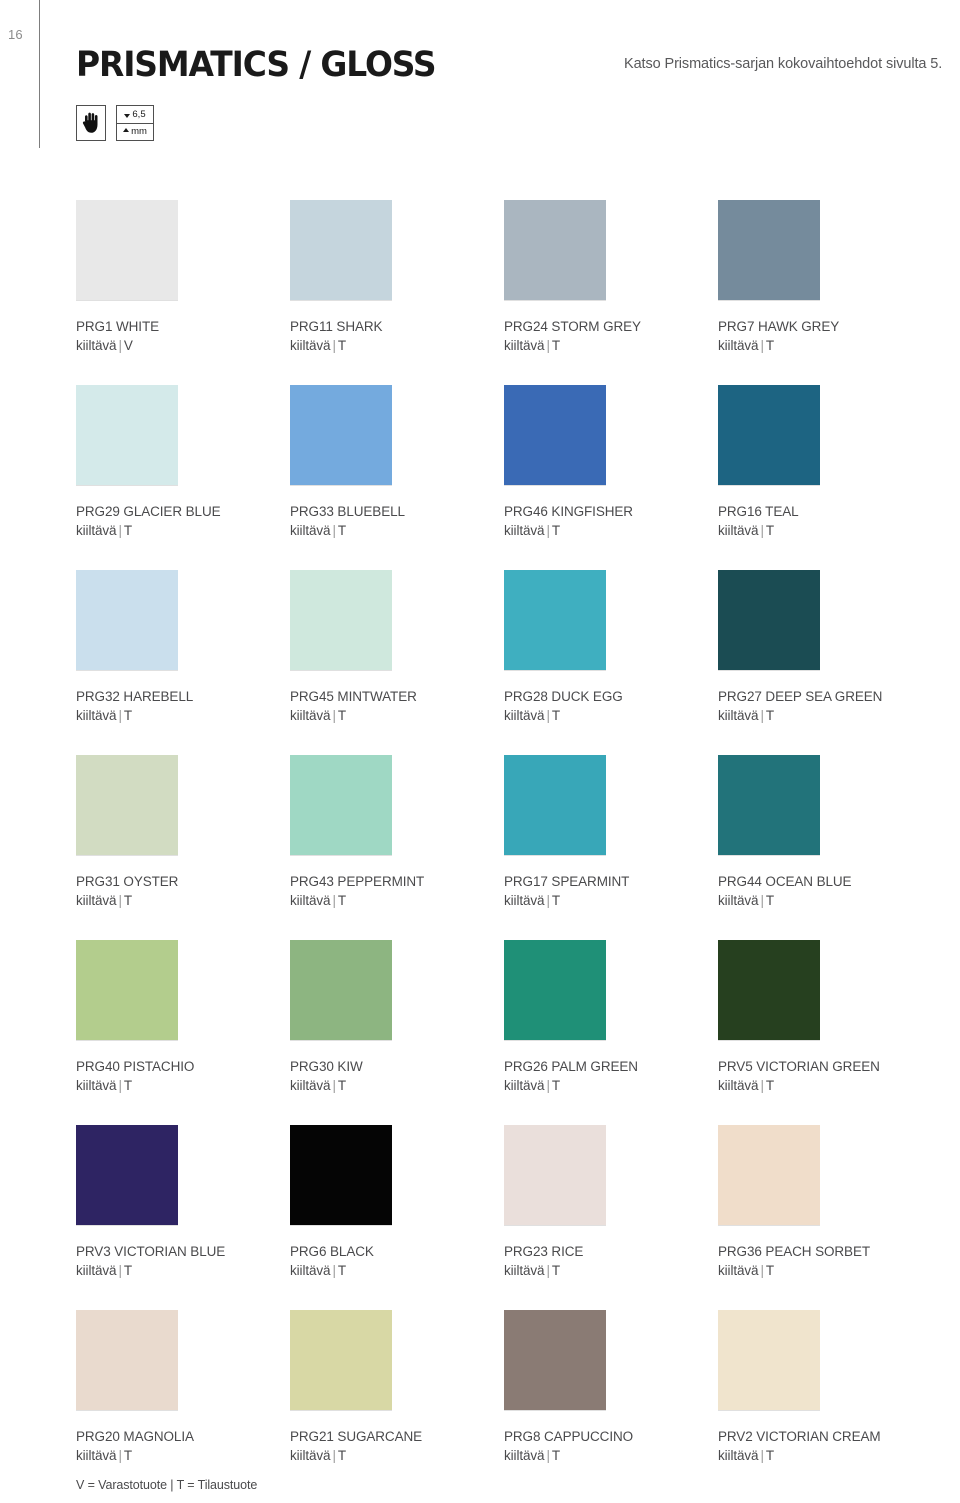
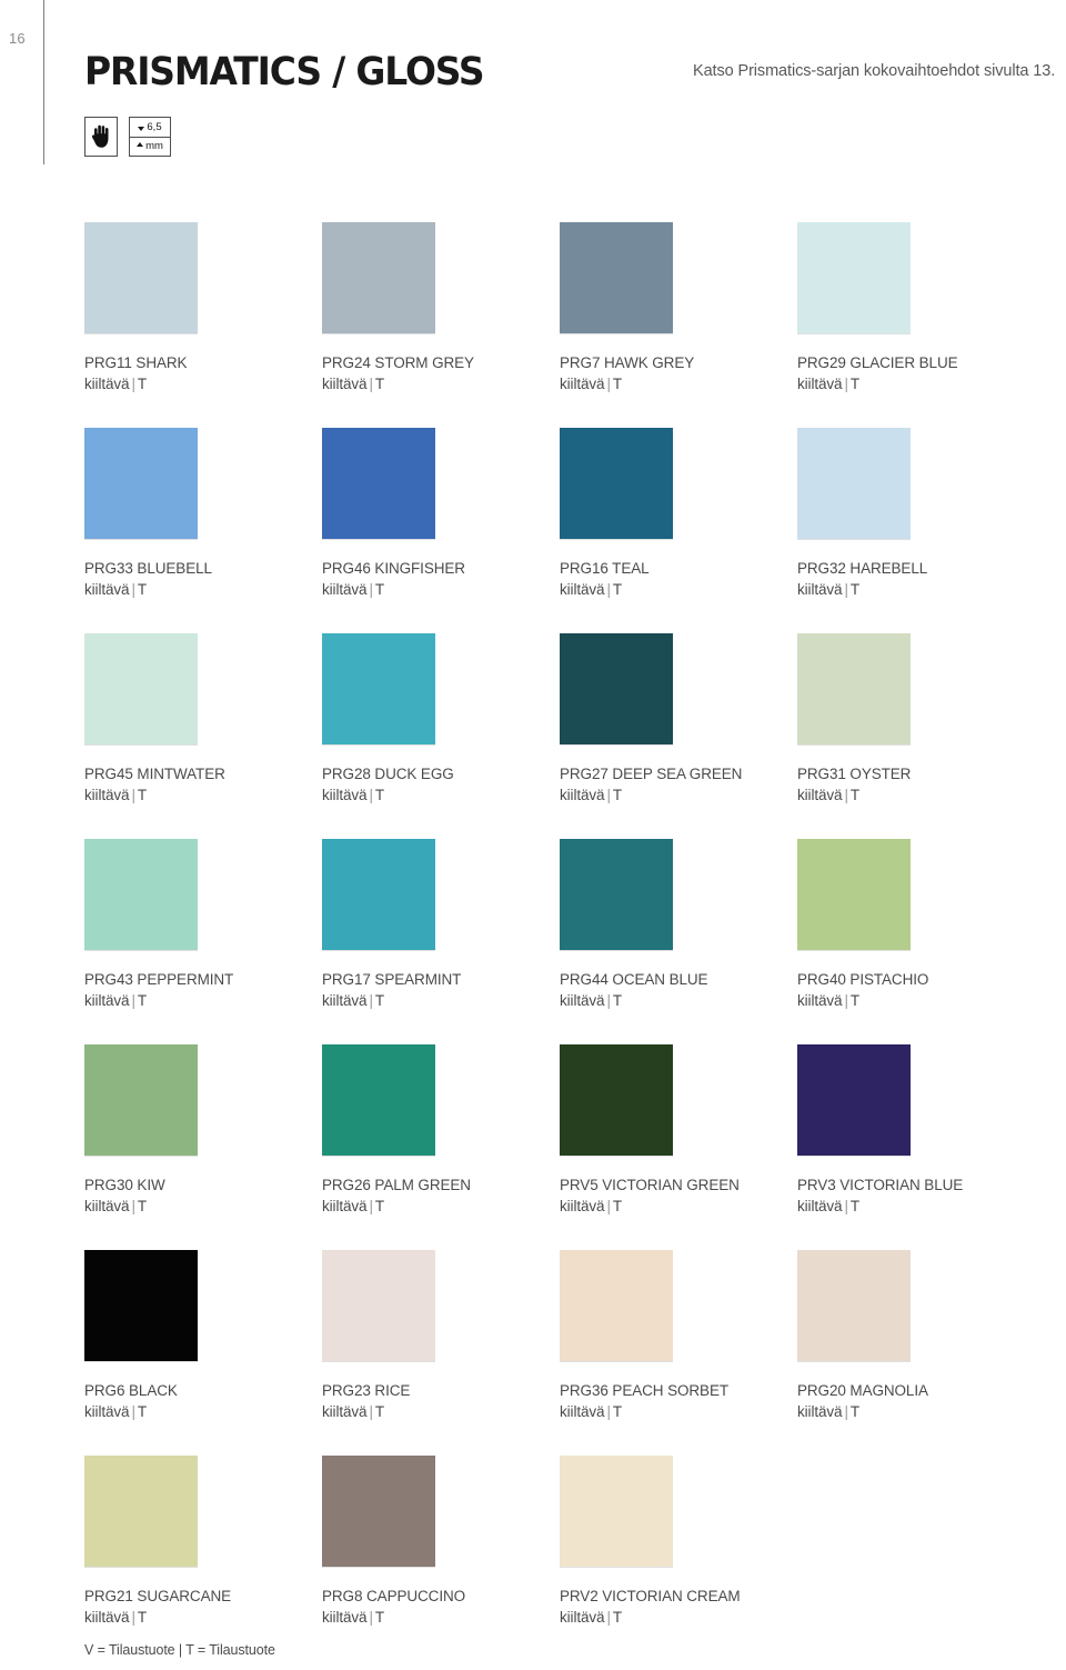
  16
  PRISMATICS / GLOSS
- Katso Prismatics-sarjan kokovaihtoehdot sivulta 5.
+ Katso Prismatics-sarjan kokovaihtoehdot sivulta 13.
  6,5
  mm
- PRG1 WHITE
- kiiltävä | V
  PRG11 SHARK
  kiiltävä | T
  PRG24 STORM GREY
  kiiltävä | T
  PRG7 HAWK GREY
  kiiltävä | T
  PRG29 GLACIER BLUE
  kiiltävä | T
  PRG33 BLUEBELL
  kiiltävä | T
  PRG46 KINGFISHER
  kiiltävä | T
  PRG16 TEAL
  kiiltävä | T
  PRG32 HAREBELL
  kiiltävä | T
  PRG45 MINTWATER
  kiiltävä | T
  PRG28 DUCK EGG
  kiiltävä | T
  PRG27 DEEP SEA GREEN
  kiiltävä | T
  PRG31 OYSTER
  kiiltävä | T
  PRG43 PEPPERMINT
  kiiltävä | T
  PRG17 SPEARMINT
  kiiltävä | T
  PRG44 OCEAN BLUE
  kiiltävä | T
  PRG40 PISTACHIO
  kiiltävä | T
  PRG30 KIW
  kiiltävä | T
  PRG26 PALM GREEN
  kiiltävä | T
  PRV5 VICTORIAN GREEN
  kiiltävä | T
  PRV3 VICTORIAN BLUE
  kiiltävä | T
  PRG6 BLACK
  kiiltävä | T
  PRG23 RICE
  kiiltävä | T
  PRG36 PEACH SORBET
  kiiltävä | T
  PRG20 MAGNOLIA
  kiiltävä | T
  PRG21 SUGARCANE
  kiiltävä | T
  PRG8 CAPPUCCINO
  kiiltävä | T
  PRV2 VICTORIAN CREAM
  kiiltävä | T
- V = Varastotuote | T = Tilaustuote
+ V = Tilaustuote | T = Tilaustuote
